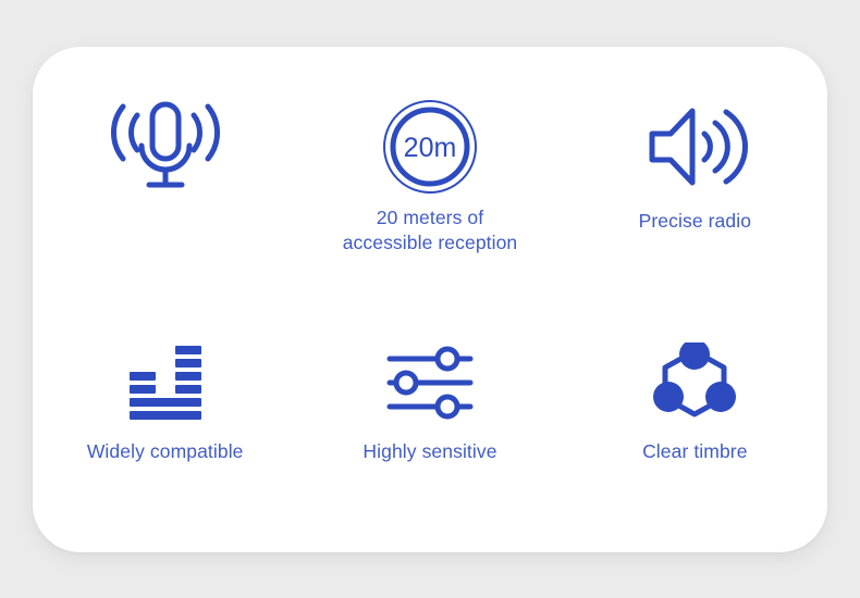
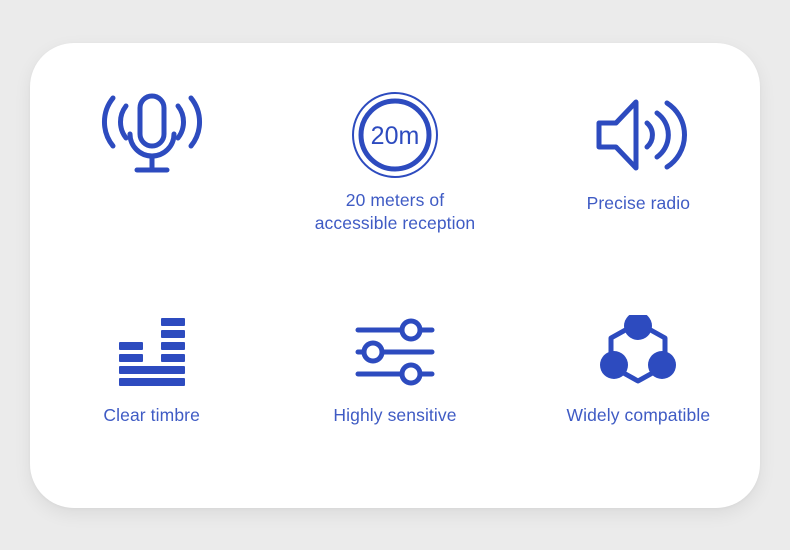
  20m
  20 meters of
  accessible reception
  Precise radio
- Widely compatible
+ Clear timbre
  Highly sensitive
- Clear timbre
+ Widely compatible
